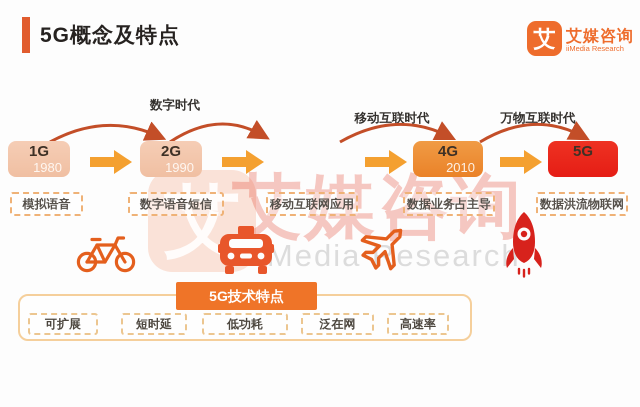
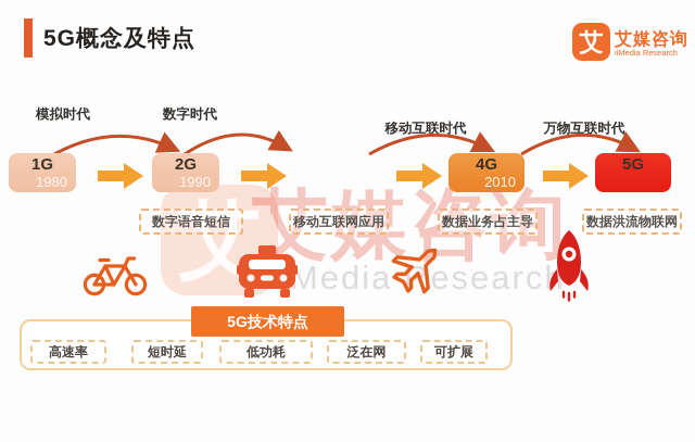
  艾
  艾媒咨询
  Media Researc
  5G概念及特点
  艾
  艾媒咨询
  iiMedia Research
+ 模拟时代
  数字时代
  移动互联时代
  万物互联时代
  1G
  1980
  2G
  1990
  4G
  2010
  5G
- 模拟语音
  数字语音短信
  移动互联网应用
  数据业务占主导
  数据洪流物联网
  5G技术特点
- 可扩展
+ 高速率
  短时延
  低功耗
  泛在网
- 高速率
+ 可扩展
